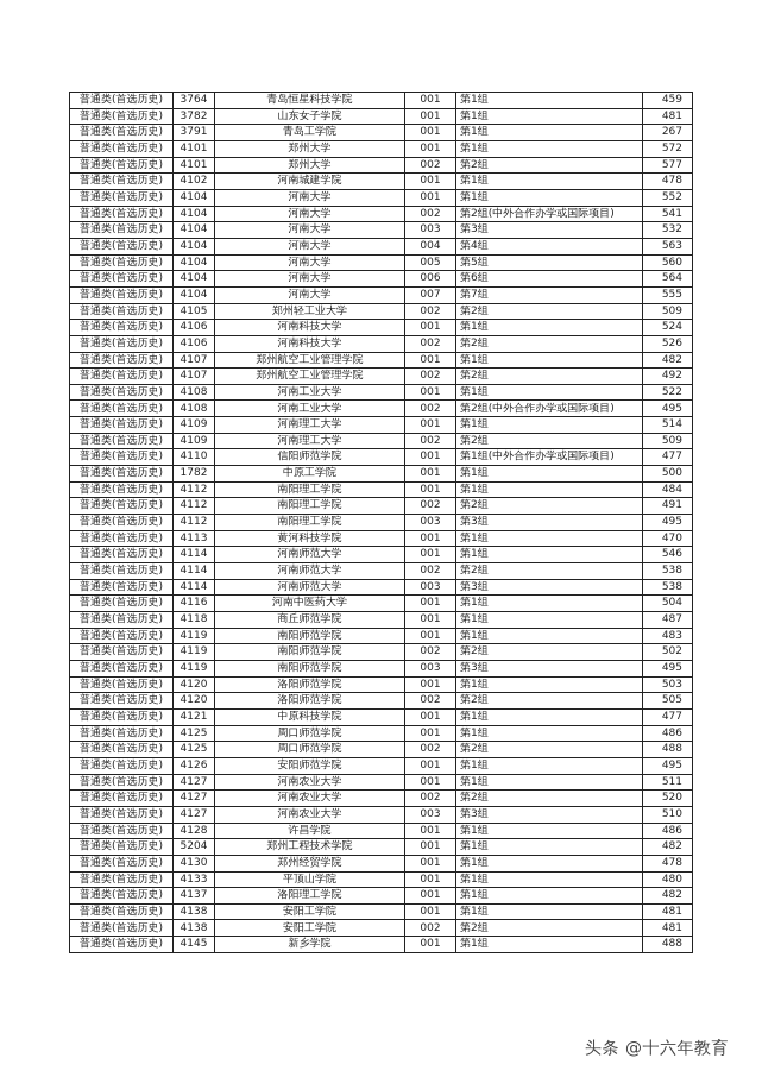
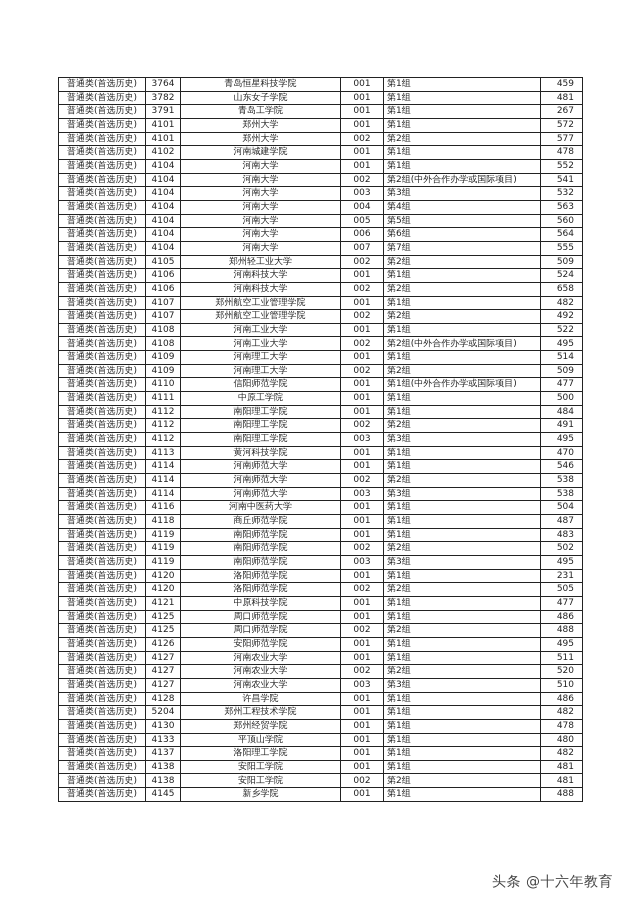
  普通类(首选历史)	3764	青岛恒星科技学院	001	第1组	459
  普通类(首选历史)	3782	山东女子学院	001	第1组	481
  普通类(首选历史)	3791	青岛工学院	001	第1组	267
  普通类(首选历史)	4101	郑州大学	001	第1组	572
  普通类(首选历史)	4101	郑州大学	002	第2组	577
  普通类(首选历史)	4102	河南城建学院	001	第1组	478
  普通类(首选历史)	4104	河南大学	001	第1组	552
  普通类(首选历史)	4104	河南大学	002	第2组(中外合作办学或国际项目)	541
  普通类(首选历史)	4104	河南大学	003	第3组	532
  普通类(首选历史)	4104	河南大学	004	第4组	563
  普通类(首选历史)	4104	河南大学	005	第5组	560
  普通类(首选历史)	4104	河南大学	006	第6组	564
  普通类(首选历史)	4104	河南大学	007	第7组	555
  普通类(首选历史)	4105	郑州轻工业大学	002	第2组	509
  普通类(首选历史)	4106	河南科技大学	001	第1组	524
- 普通类(首选历史)	4106	河南科技大学	002	第2组	526
+ 普通类(首选历史)	4106	河南科技大学	002	第2组	658
  普通类(首选历史)	4107	郑州航空工业管理学院	001	第1组	482
  普通类(首选历史)	4107	郑州航空工业管理学院	002	第2组	492
  普通类(首选历史)	4108	河南工业大学	001	第1组	522
  普通类(首选历史)	4108	河南工业大学	002	第2组(中外合作办学或国际项目)	495
  普通类(首选历史)	4109	河南理工大学	001	第1组	514
  普通类(首选历史)	4109	河南理工大学	002	第2组	509
  普通类(首选历史)	4110	信阳师范学院	001	第1组(中外合作办学或国际项目)	477
- 普通类(首选历史)	1782	中原工学院	001	第1组	500
+ 普通类(首选历史)	4111	中原工学院	001	第1组	500
  普通类(首选历史)	4112	南阳理工学院	001	第1组	484
  普通类(首选历史)	4112	南阳理工学院	002	第2组	491
  普通类(首选历史)	4112	南阳理工学院	003	第3组	495
  普通类(首选历史)	4113	黄河科技学院	001	第1组	470
  普通类(首选历史)	4114	河南师范大学	001	第1组	546
  普通类(首选历史)	4114	河南师范大学	002	第2组	538
  普通类(首选历史)	4114	河南师范大学	003	第3组	538
  普通类(首选历史)	4116	河南中医药大学	001	第1组	504
  普通类(首选历史)	4118	商丘师范学院	001	第1组	487
  普通类(首选历史)	4119	南阳师范学院	001	第1组	483
  普通类(首选历史)	4119	南阳师范学院	002	第2组	502
  普通类(首选历史)	4119	南阳师范学院	003	第3组	495
- 普通类(首选历史)	4120	洛阳师范学院	001	第1组	503
+ 普通类(首选历史)	4120	洛阳师范学院	001	第1组	231
  普通类(首选历史)	4120	洛阳师范学院	002	第2组	505
  普通类(首选历史)	4121	中原科技学院	001	第1组	477
  普通类(首选历史)	4125	周口师范学院	001	第1组	486
  普通类(首选历史)	4125	周口师范学院	002	第2组	488
  普通类(首选历史)	4126	安阳师范学院	001	第1组	495
  普通类(首选历史)	4127	河南农业大学	001	第1组	511
  普通类(首选历史)	4127	河南农业大学	002	第2组	520
  普通类(首选历史)	4127	河南农业大学	003	第3组	510
  普通类(首选历史)	4128	许昌学院	001	第1组	486
  普通类(首选历史)	5204	郑州工程技术学院	001	第1组	482
  普通类(首选历史)	4130	郑州经贸学院	001	第1组	478
  普通类(首选历史)	4133	平顶山学院	001	第1组	480
  普通类(首选历史)	4137	洛阳理工学院	001	第1组	482
  普通类(首选历史)	4138	安阳工学院	001	第1组	481
  普通类(首选历史)	4138	安阳工学院	002	第2组	481
  普通类(首选历史)	4145	新乡学院	001	第1组	488
  头条 @十六年教育
